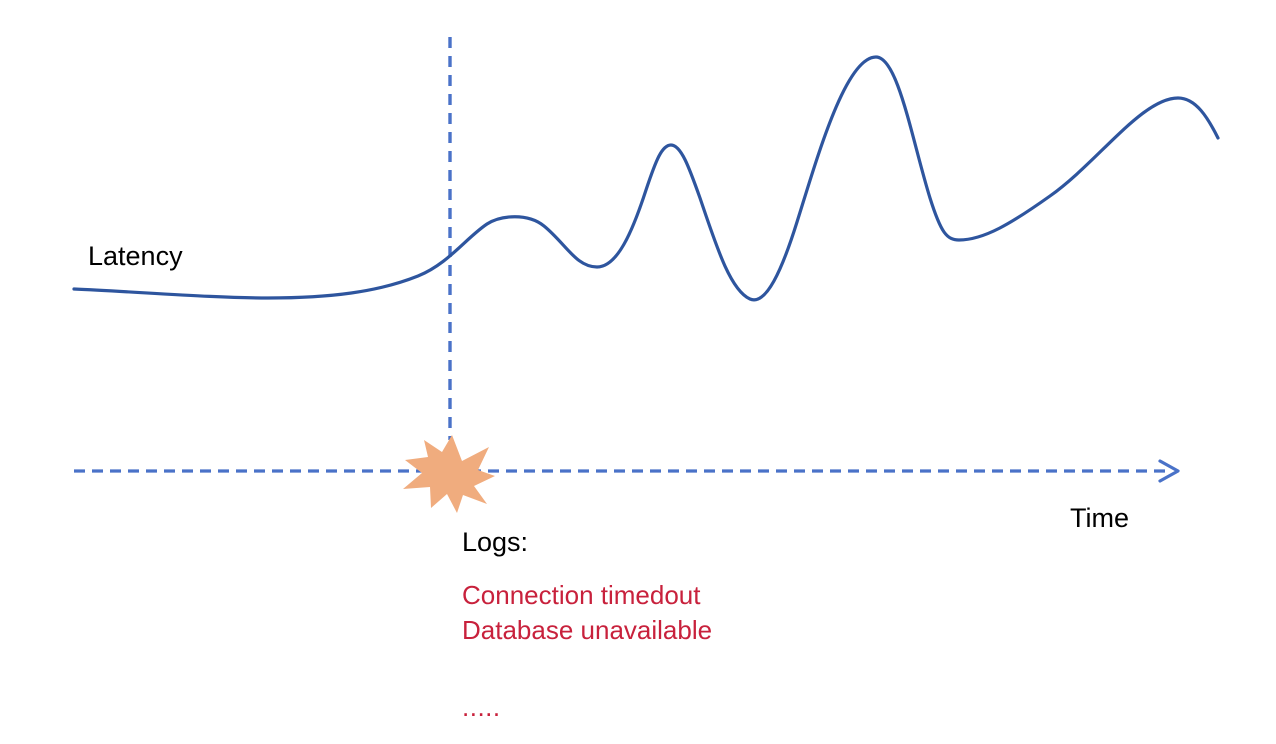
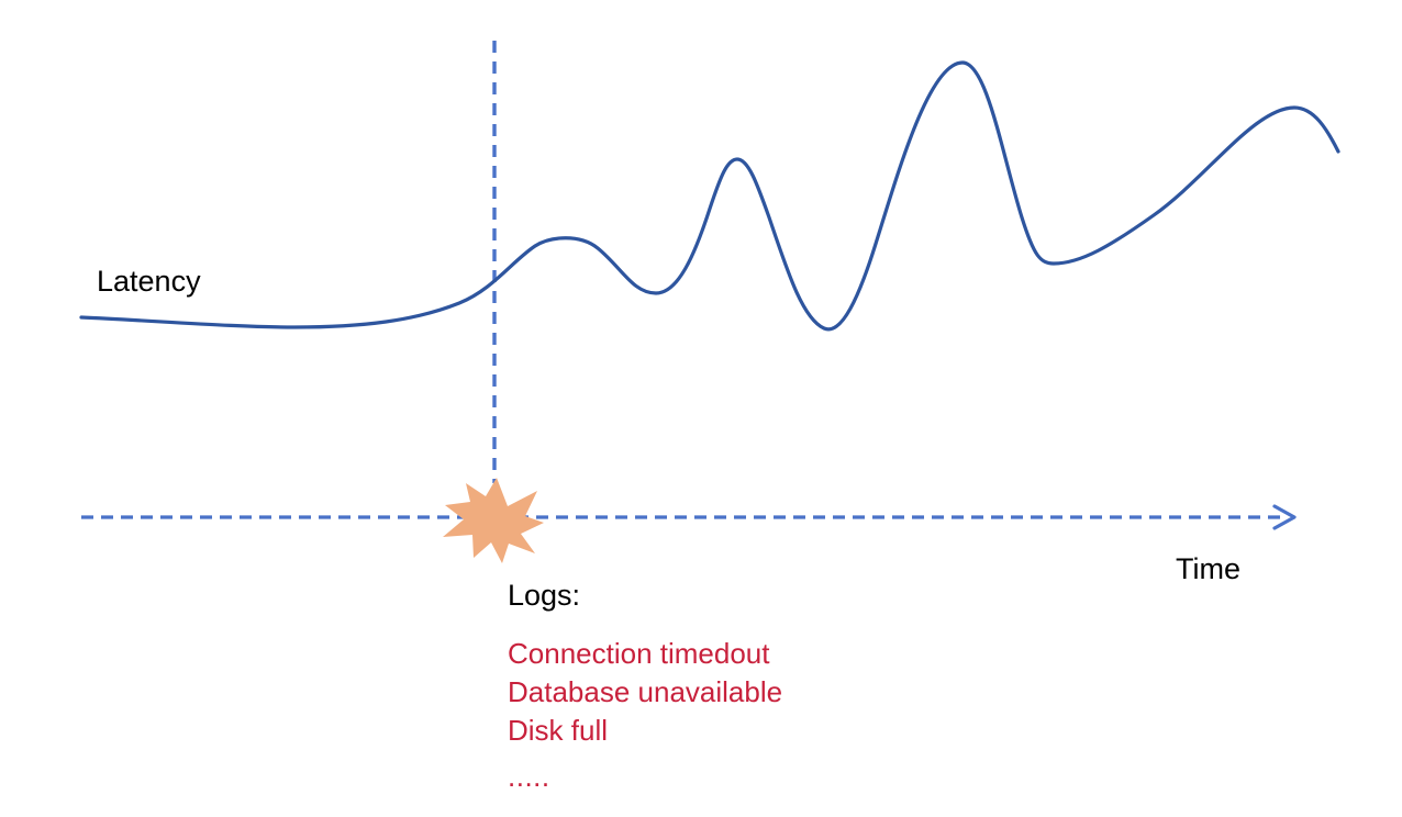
  Latency
  Time
  Logs:
  Connection timedout
  Database unavailable
+ Disk full
  .....
